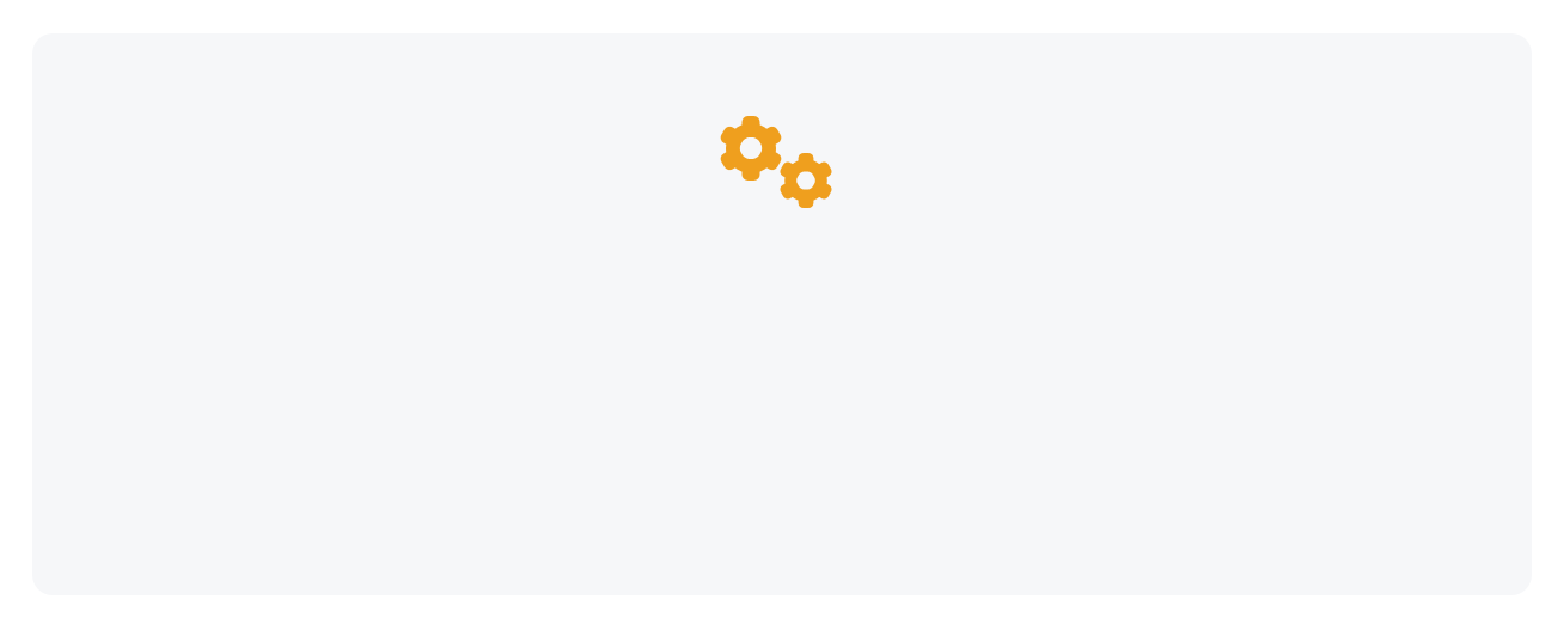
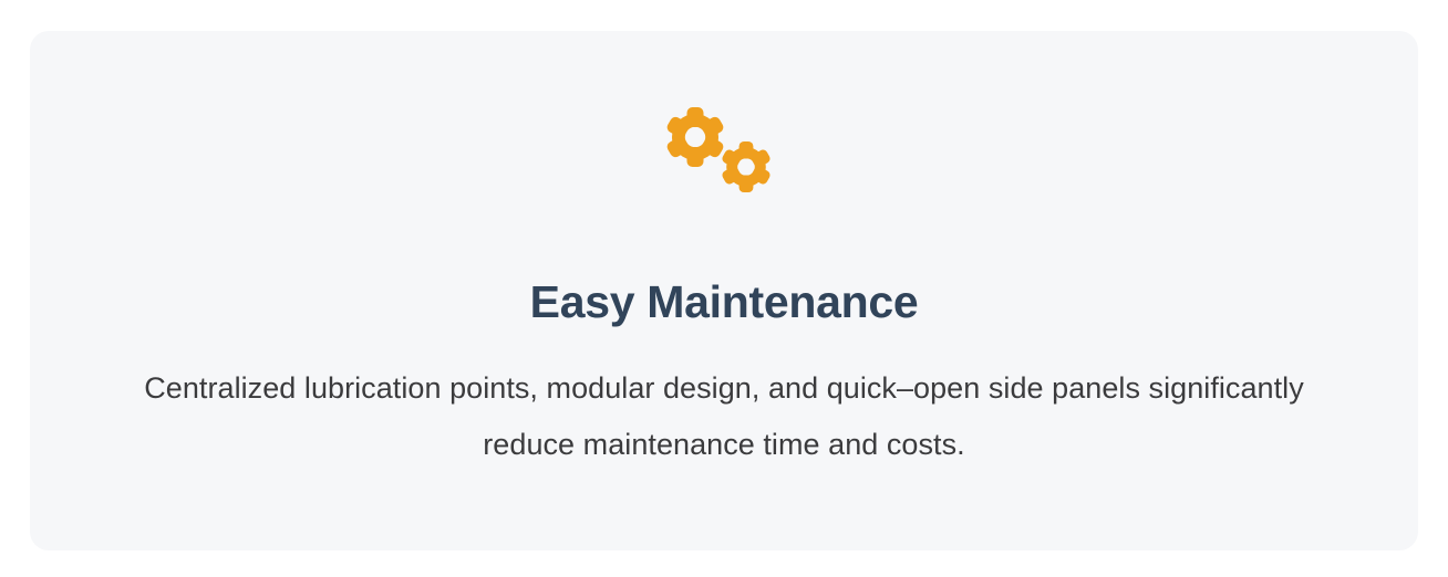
+ Easy Maintenance
+ Centralized lubrication points, modular design, and quick–open side panels significantly reduce maintenance time and costs.
